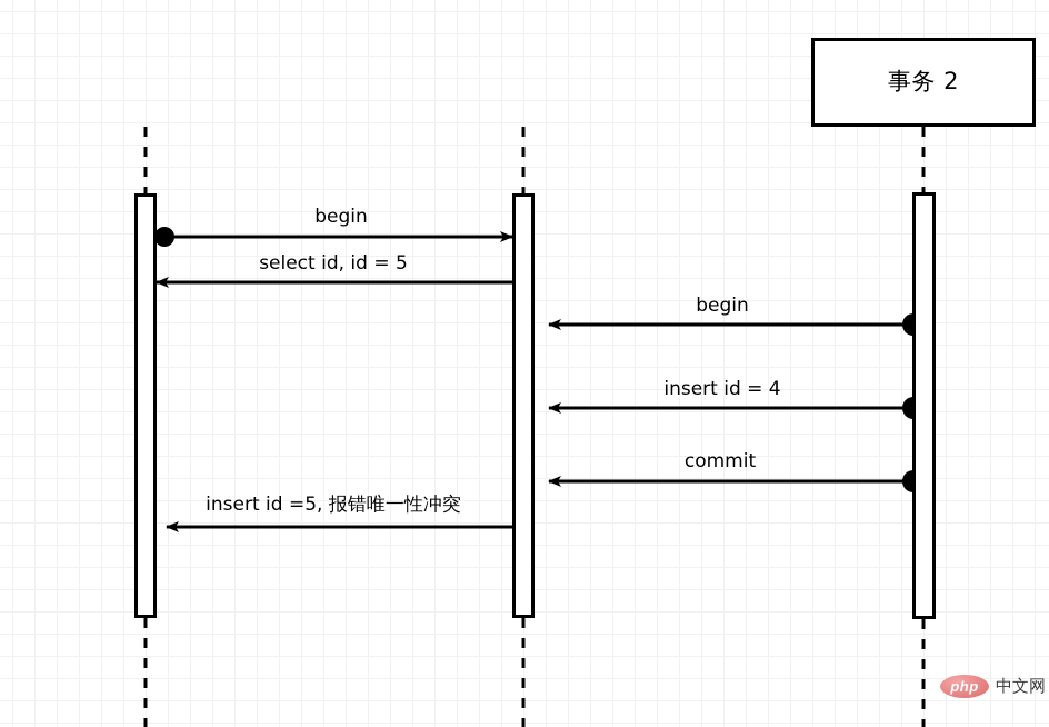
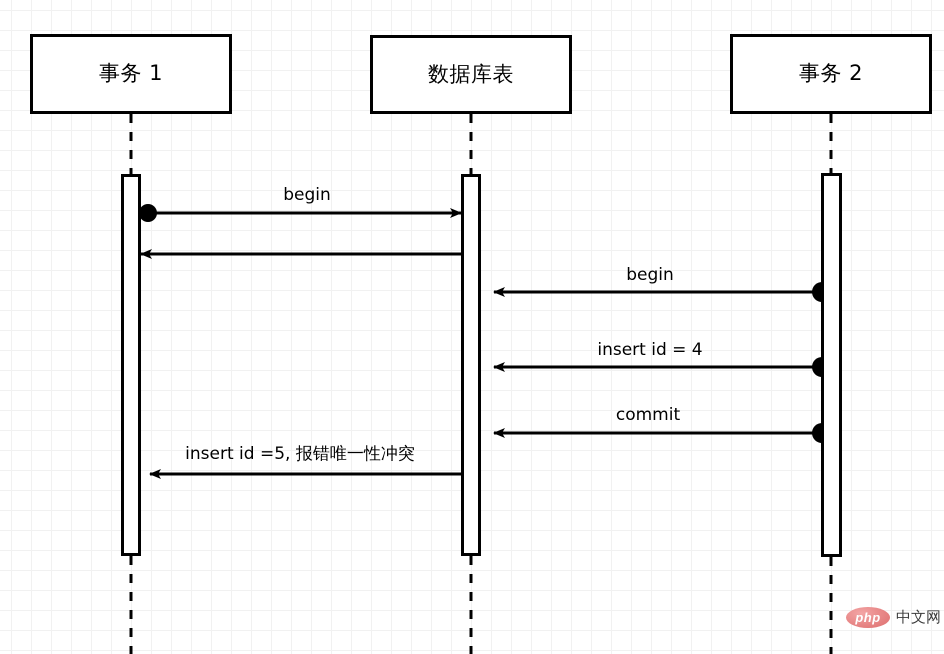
+ 事务 1
+ 数据库表
  事务 2
  begin
- select id, id = 5
  begin
  insert id = 4
  commit
  insert id =5, 报错唯一性冲突
  php
  中文网
